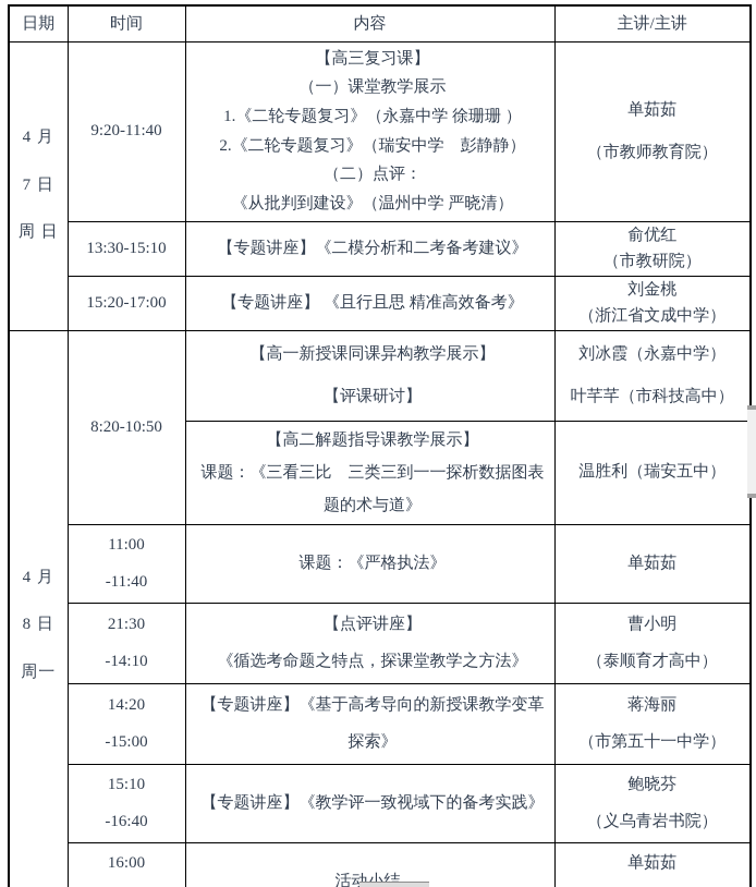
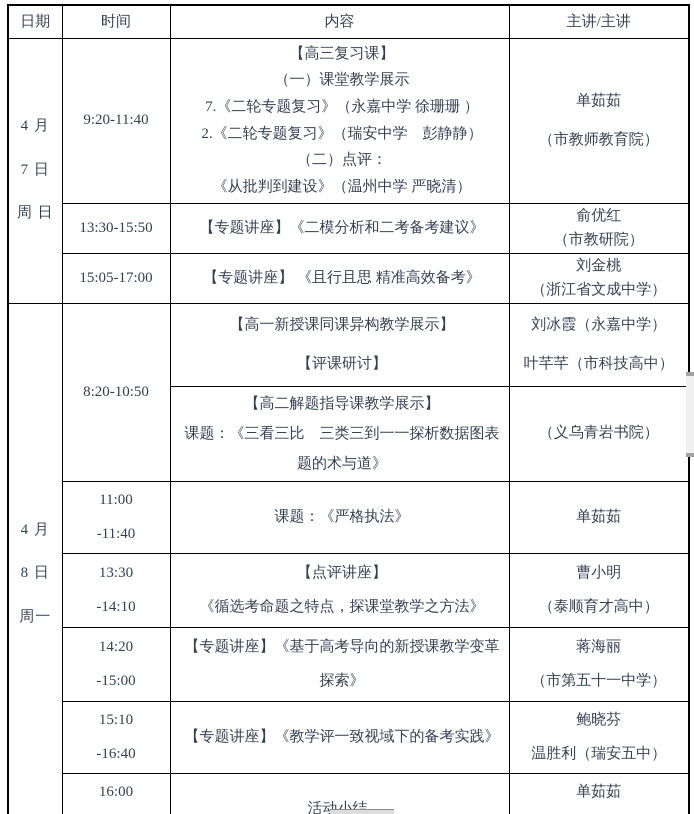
  日期	时间	内容	主讲/主讲
- 4 月7 日周 日	9:20-11:40	【高三复习课】（一）课堂教学展示1.《二轮专题复习》（永嘉中学 徐珊珊 ）2.《二轮专题复习》（瑞安中学 彭静静）（二）点评：《从批判到建设》（温州中学 严晓清）	单茹茹（市教师教育院）
+ 4 月7 日周 日	9:20-11:40	【高三复习课】（一）课堂教学展示7.《二轮专题复习》（永嘉中学 徐珊珊 ）2.《二轮专题复习》（瑞安中学 彭静静）（二）点评：《从批判到建设》（温州中学 严晓清）	单茹茹（市教师教育院）
- 13:30-15:10	【专题讲座】《二模分析和二考备考建议》	俞优红（市教研院）
+ 13:30-15:50	【专题讲座】《二模分析和二考备考建议》	俞优红（市教研院）
- 15:20-17:00	【专题讲座】 《且行且思 精准高效备考》	刘金桃（浙江省文成中学）
+ 15:05-17:00	【专题讲座】 《且行且思 精准高效备考》	刘金桃（浙江省文成中学）
  4 月8 日周一	8:20-10:50	【高一新授课同课异构教学展示】【评课研讨】	刘冰霞（永嘉中学）叶芊芊（市科技高中）
- 【高二解题指导课教学展示】课题：《三看三比 三类三到一一探析数据图表题的术与道》	温胜利（瑞安五中）
+ 【高二解题指导课教学展示】课题：《三看三比 三类三到一一探析数据图表题的术与道》	（义乌青岩书院）
  11:00-11:40	课题：《严格执法》	单茹茹
- 21:30-14:10	【点评讲座】《循选考命题之特点，探课堂教学之方法》	曹小明（泰顺育才高中）
+ 13:30-14:10	【点评讲座】《循选考命题之特点，探课堂教学之方法》	曹小明（泰顺育才高中）
  14:20-15:00	【专题讲座】《基于高考导向的新授课教学变革探索》	蒋海丽（市第五十一中学）
- 15:10-16:40	【专题讲座】《教学评一致视域下的备考实践》	鲍晓芬（义乌青岩书院）
+ 15:10-16:40	【专题讲座】《教学评一致视域下的备考实践》	鲍晓芬温胜利（瑞安五中）
  16:00	活	单茹茹
